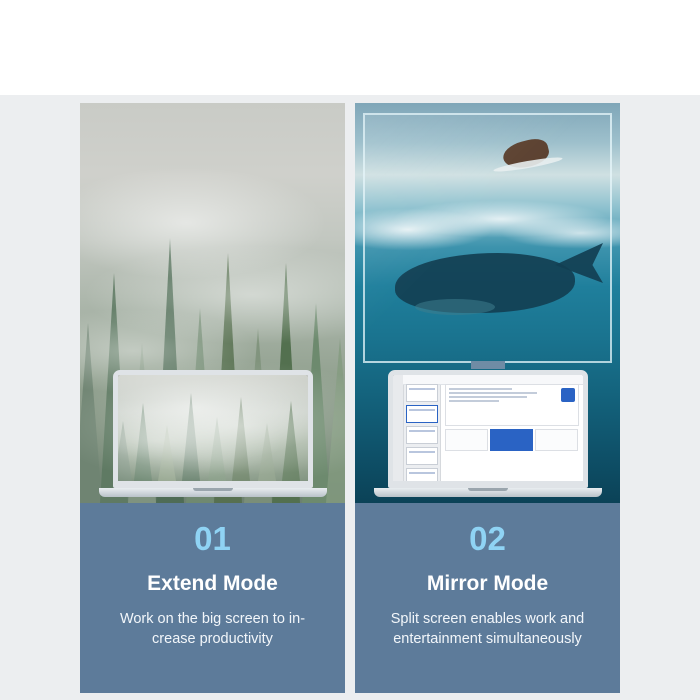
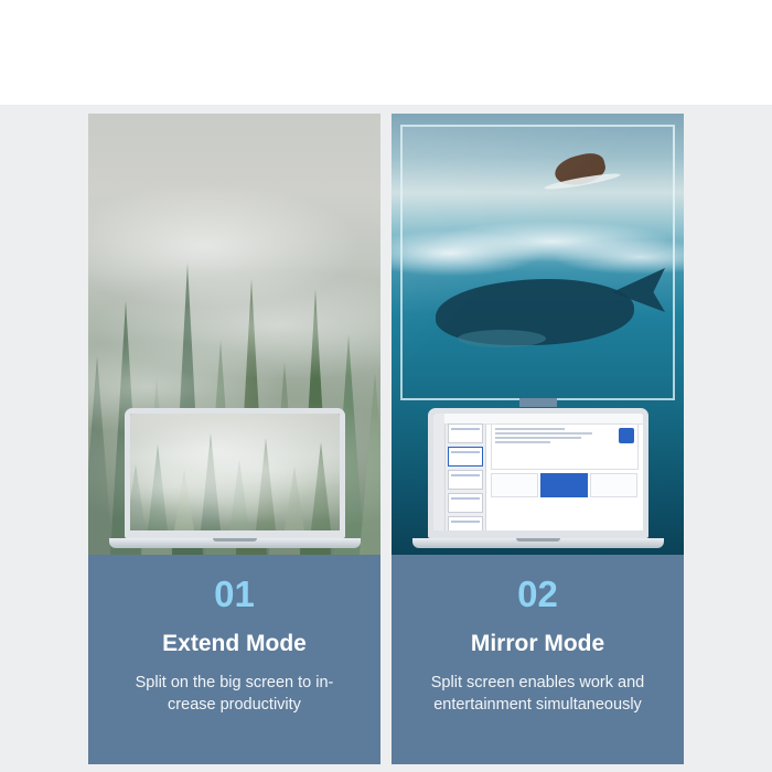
  01
  Extend Mode
- Work on the big screen to in-crease productivity
+ Split on the big screen to in-crease productivity
  02
  Mirror Mode
  Split screen enables work and entertainment simultaneously
